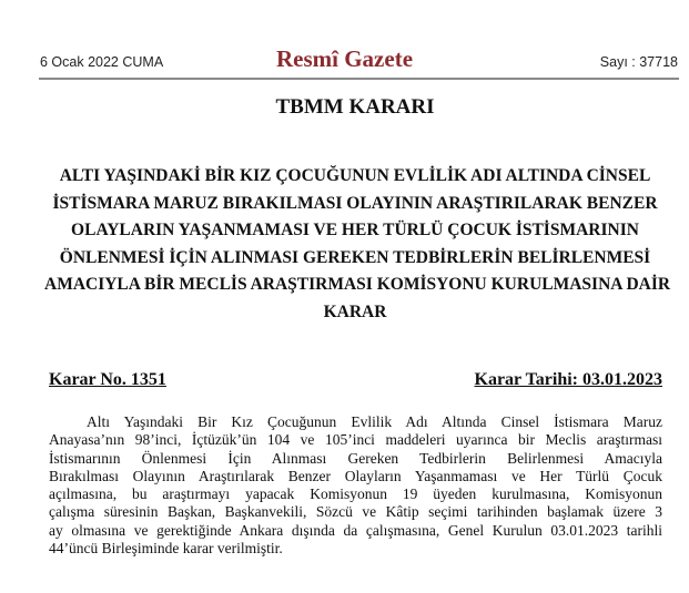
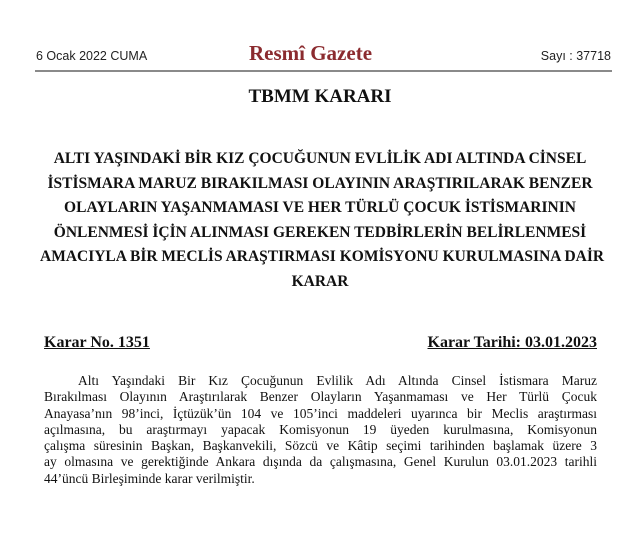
  6 Ocak 2022 CUMA
  Resmî Gazete
  Sayı : 37718
  TBMM KARARI
  ALTI YAŞINDAKİ BİR KIZ ÇOCUĞUNUN EVLİLİK ADI ALTINDA CİNSEL
  İSTİSMARA MARUZ BIRAKILMASI OLAYININ ARAŞTIRILARAK BENZER
  OLAYLARIN YAŞANMAMASI VE HER TÜRLÜ ÇOCUK İSTİSMARININ
  ÖNLENMESİ İÇİN ALINMASI GEREKEN TEDBİRLERİN BELİRLENMESİ
  AMACIYLA BİR MECLİS ARAŞTIRMASI KOMİSYONU KURULMASINA DAİR
  KARAR
  Karar No. 1351
  Karar Tarihi: 03.01.2023
  Altı Yaşındaki Bir Kız Çocuğunun Evlilik Adı Altında Cinsel İstismara Maruz
- Anayasa’nın 98’inci, İçtüzük’ün 104 ve 105’inci maddeleri uyarınca bir Meclis araştırması
+ Bırakılması Olayının Araştırılarak Benzer Olayların Yaşanmaması ve Her Türlü Çocuk
- İstismarının Önlenmesi İçin Alınması Gereken Tedbirlerin Belirlenmesi Amacıyla
- Bırakılması Olayının Araştırılarak Benzer Olayların Yaşanmaması ve Her Türlü Çocuk
+ Anayasa’nın 98’inci, İçtüzük’ün 104 ve 105’inci maddeleri uyarınca bir Meclis araştırması
  açılmasına, bu araştırmayı yapacak Komisyonun 19 üyeden kurulmasına, Komisyonun
  çalışma süresinin Başkan, Başkanvekili, Sözcü ve Kâtip seçimi tarihinden başlamak üzere 3
  ay olmasına ve gerektiğinde Ankara dışında da çalışmasına, Genel Kurulun 03.01.2023 tarihli
  44’üncü Birleşiminde karar verilmiştir.
